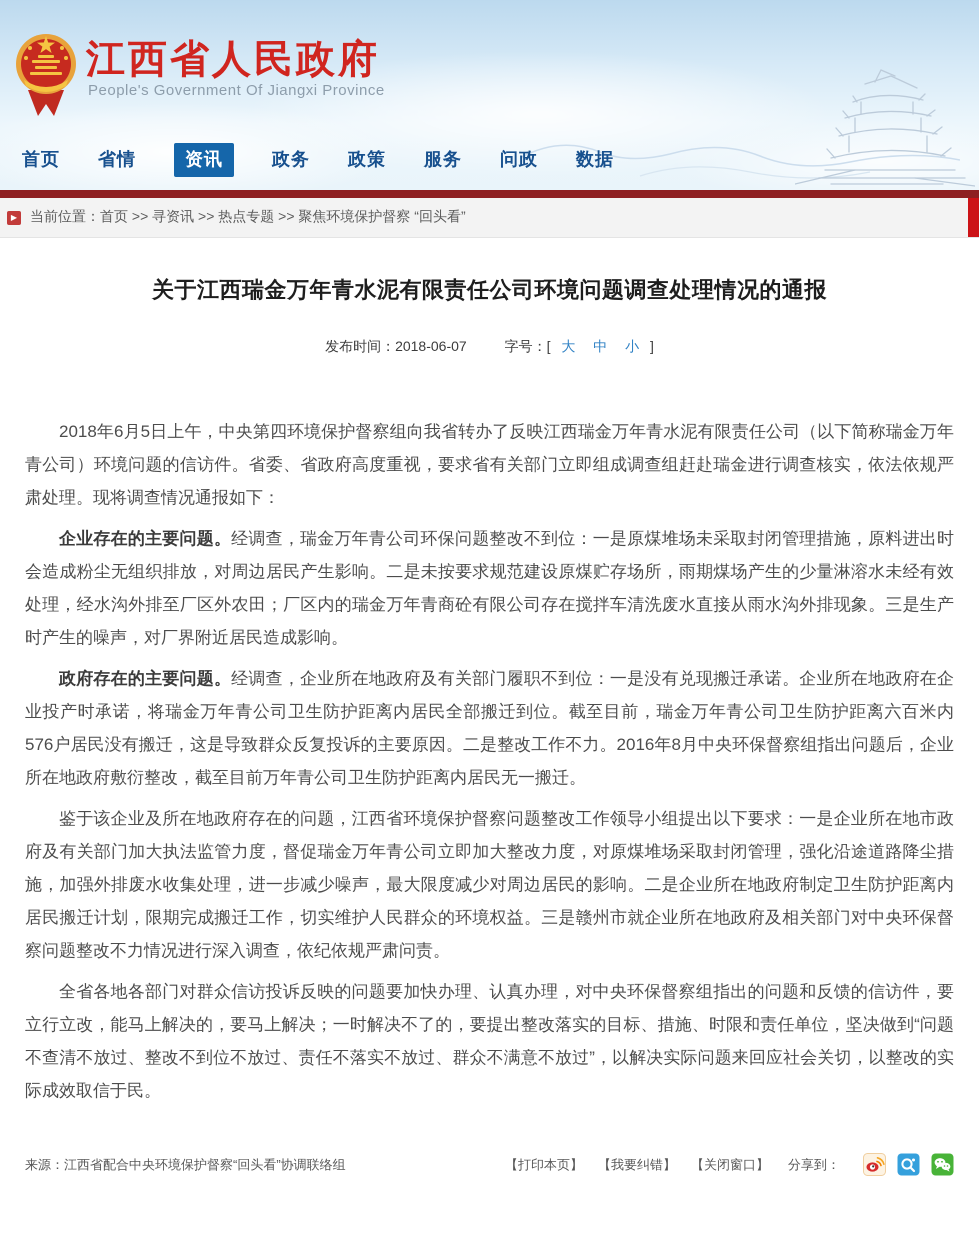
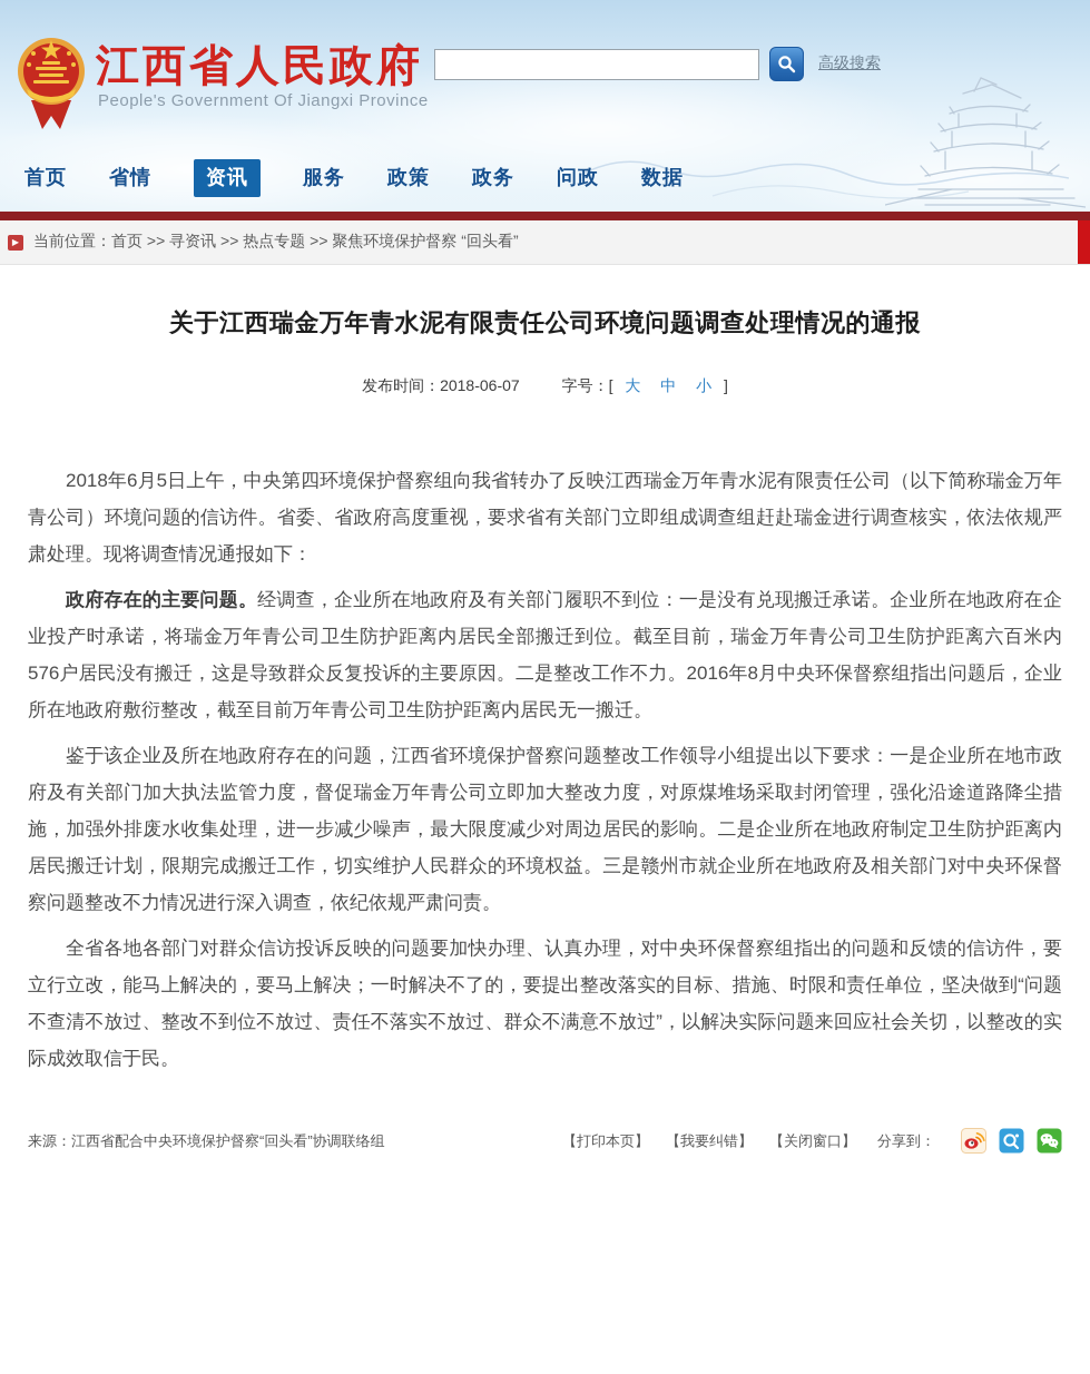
  江西省人民政府
  People's Government Of Jiangxi Province
+ 高级搜索
  首页
  省情
  资讯
- 政务
+ 服务
  政策
- 服务
+ 政务
  问政
  数据
  ▶
  当前位置：首页 >> 寻资讯 >> 热点专题 >> 聚焦环境保护督察 “回头看”
  关于江西瑞金万年青水泥有限责任公司环境问题调查处理情况的通报
  发布时间：2018-06-07 字号：[ 大 中 小 ]
  2018年6月5日上午，中央第四环境保护督察组向我省转办了反映江西瑞金万年青水泥有限责任公司（以下简称瑞金万年青公司）环境问题的信访件。省委、省政府高度重视，要求省有关部门立即组成调查组赶赴瑞金进行调查核实，依法依规严肃处理。现将调查情况通报如下：
- 企业存在的主要问题。经调查，瑞金万年青公司环保问题整改不到位：一是原煤堆场未采取封闭管理措施，原料进出时会造成粉尘无组织排放，对周边居民产生影响。二是未按要求规范建设原煤贮存场所，雨期煤场产生的少量淋溶水未经有效处理，经水沟外排至厂区外农田；厂区内的瑞金万年青商砼有限公司存在搅拌车清洗废水直接从雨水沟外排现象。三是生产时产生的噪声，对厂界附近居民造成影响。
  政府存在的主要问题。经调查，企业所在地政府及有关部门履职不到位：一是没有兑现搬迁承诺。企业所在地政府在企业投产时承诺，将瑞金万年青公司卫生防护距离内居民全部搬迁到位。截至目前，瑞金万年青公司卫生防护距离六百米内576户居民没有搬迁，这是导致群众反复投诉的主要原因。二是整改工作不力。2016年8月中央环保督察组指出问题后，企业所在地政府敷衍整改，截至目前万年青公司卫生防护距离内居民无一搬迁。
  鉴于该企业及所在地政府存在的问题，江西省环境保护督察问题整改工作领导小组提出以下要求：一是企业所在地市政府及有关部门加大执法监管力度，督促瑞金万年青公司立即加大整改力度，对原煤堆场采取封闭管理，强化沿途道路降尘措施，加强外排废水收集处理，进一步减少噪声，最大限度减少对周边居民的影响。二是企业所在地政府制定卫生防护距离内居民搬迁计划，限期完成搬迁工作，切实维护人民群众的环境权益。三是赣州市就企业所在地政府及相关部门对中央环保督察问题整改不力情况进行深入调查，依纪依规严肃问责。
  全省各地各部门对群众信访投诉反映的问题要加快办理、认真办理，对中央环保督察组指出的问题和反馈的信访件，要立行立改，能马上解决的，要马上解决；一时解决不了的，要提出整改落实的目标、措施、时限和责任单位，坚决做到“问题不查清不放过、整改不到位不放过、责任不落实不放过、群众不满意不放过”，以解决实际问题来回应社会关切，以整改的实际成效取信于民。
  来源：江西省配合中央环境保护督察“回头看”协调联络组
  【打印本页】
  【我要纠错】
  【关闭窗口】
  分享到：
